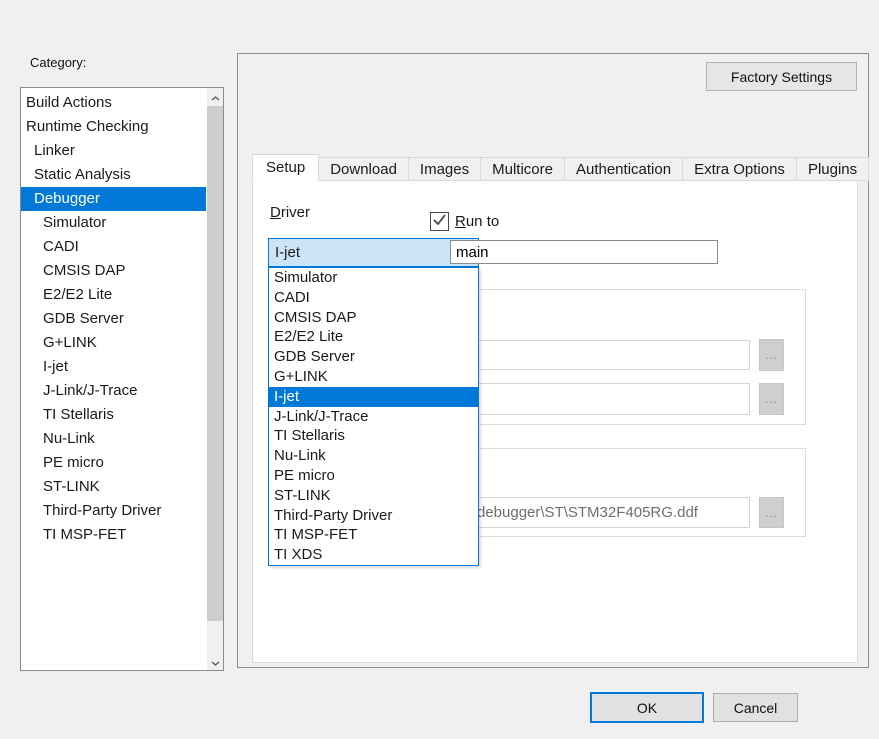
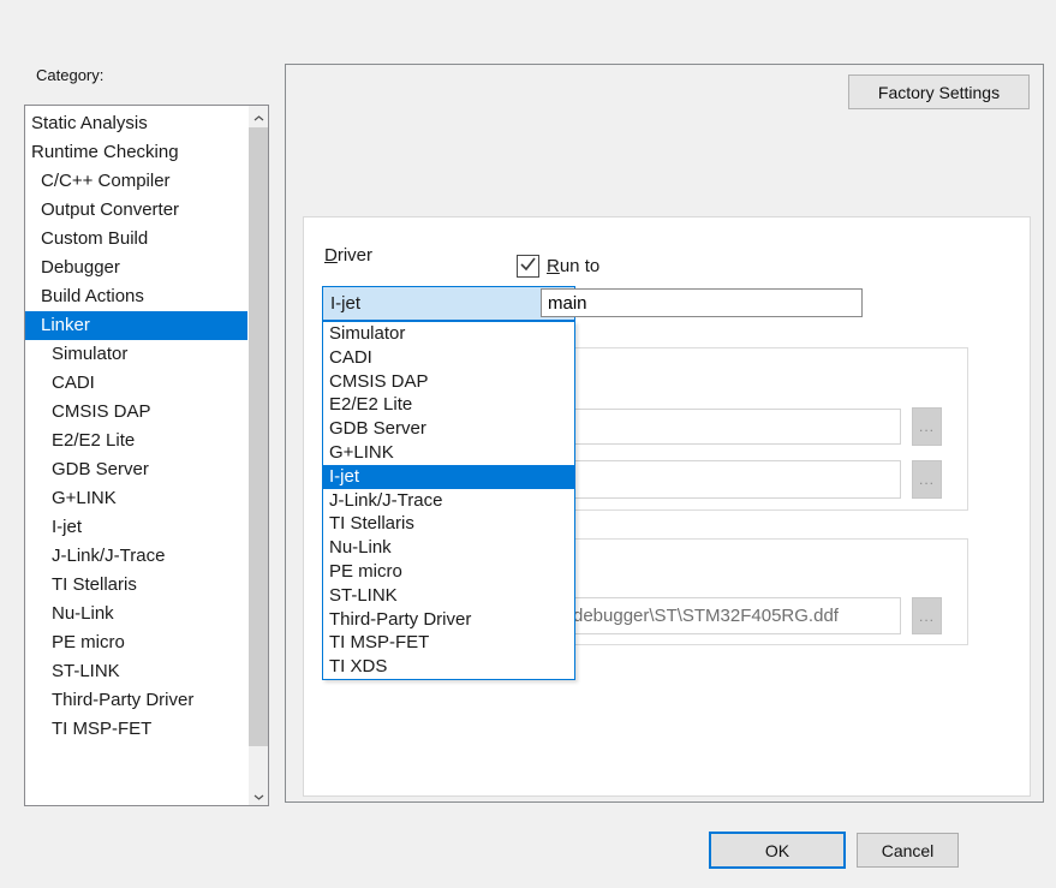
  Category:
- Build Actions
+ Static Analysis
  Runtime Checking
+ C/C++ Compiler
+ Output Converter
+ Custom Build
- Linker
+ Debugger
- Static Analysis
+ Build Actions
- Debugger
+ Linker
  Simulator
  CADI
  CMSIS DAP
  E2/E2 Lite
  GDB Server
  G+LINK
  I-jet
  J-Link/J-Trace
  TI Stellaris
  Nu-Link
  PE micro
  ST-LINK
  Third-Party Driver
  TI MSP-FET
  Factory Settings
- Setup
- Download
- Images
- Multicore
- Authentication
- Extra Options
- Plugins
  Driver
  I-jet
  Run to
  main
  ...
  ...
  debugger\ST\STM32F405RG.ddf
  ...
  Simulator
  CADI
  CMSIS DAP
  E2/E2 Lite
  GDB Server
  G+LINK
  I-jet
  J-Link/J-Trace
  TI Stellaris
  Nu-Link
  PE micro
  ST-LINK
  Third-Party Driver
  TI MSP-FET
  TI XDS
  OK
  Cancel
